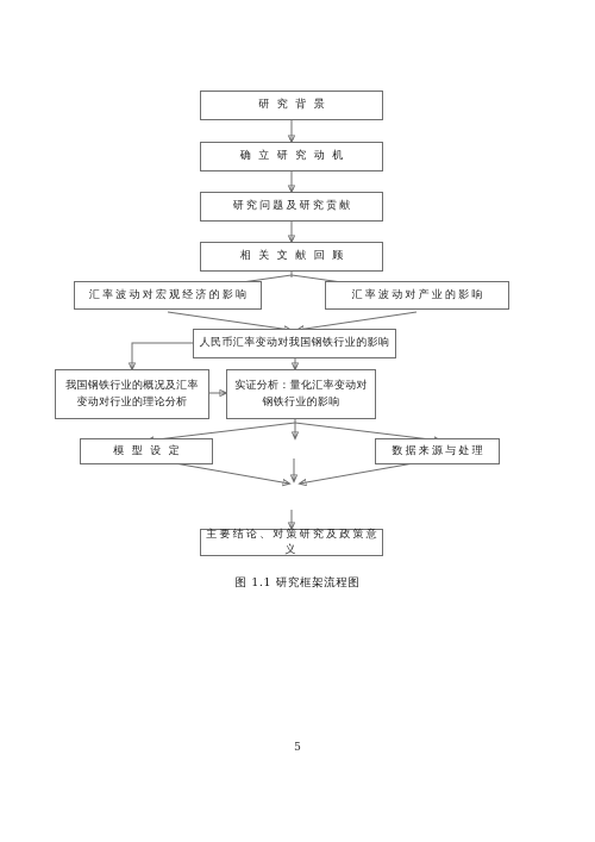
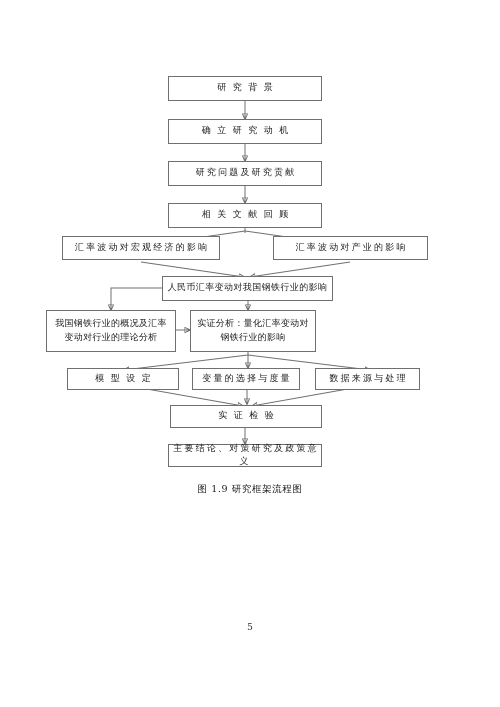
  研究背景
  确立研究动机
  研究问题及研究贡献
  相关文献回顾
  汇率波动对宏观经济的影响
  汇率波动对产业的影响
  人民币汇率变动对我国钢铁行业的影响
  我国钢铁行业的概况及汇率
  变动对行业的理论分析
  实证分析：量化汇率变动对
  钢铁行业的影响
  模型设定
+ 变量的选择与度量
  数据来源与处理
+ 实证检验
  主要结论、对策研究及政策意义
- 图 1.1 研究框架流程图
+ 图 1.9 研究框架流程图
  5
